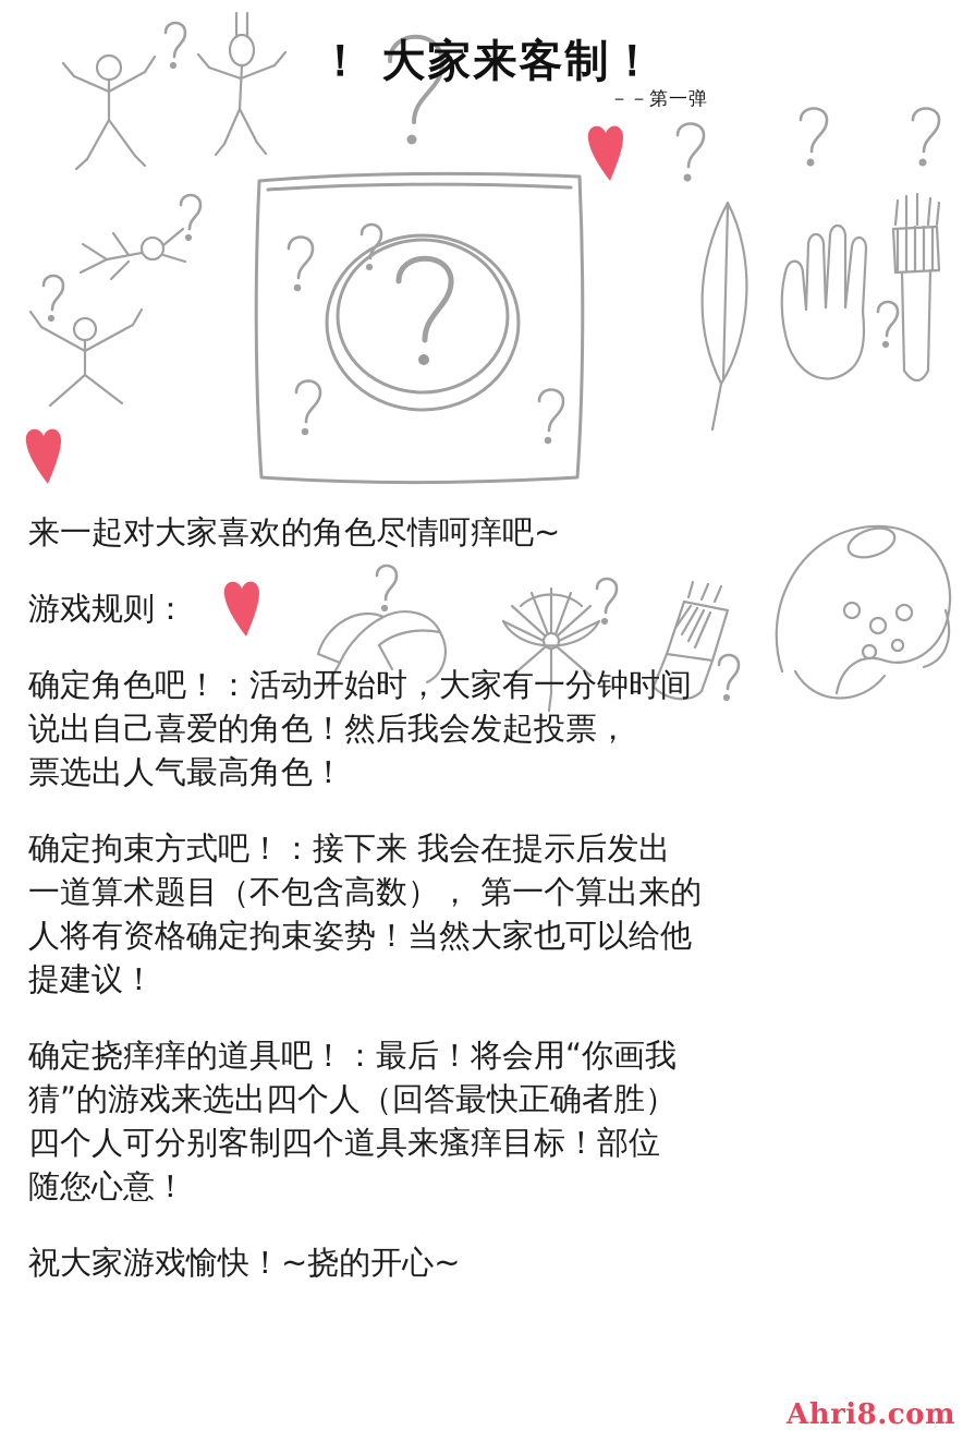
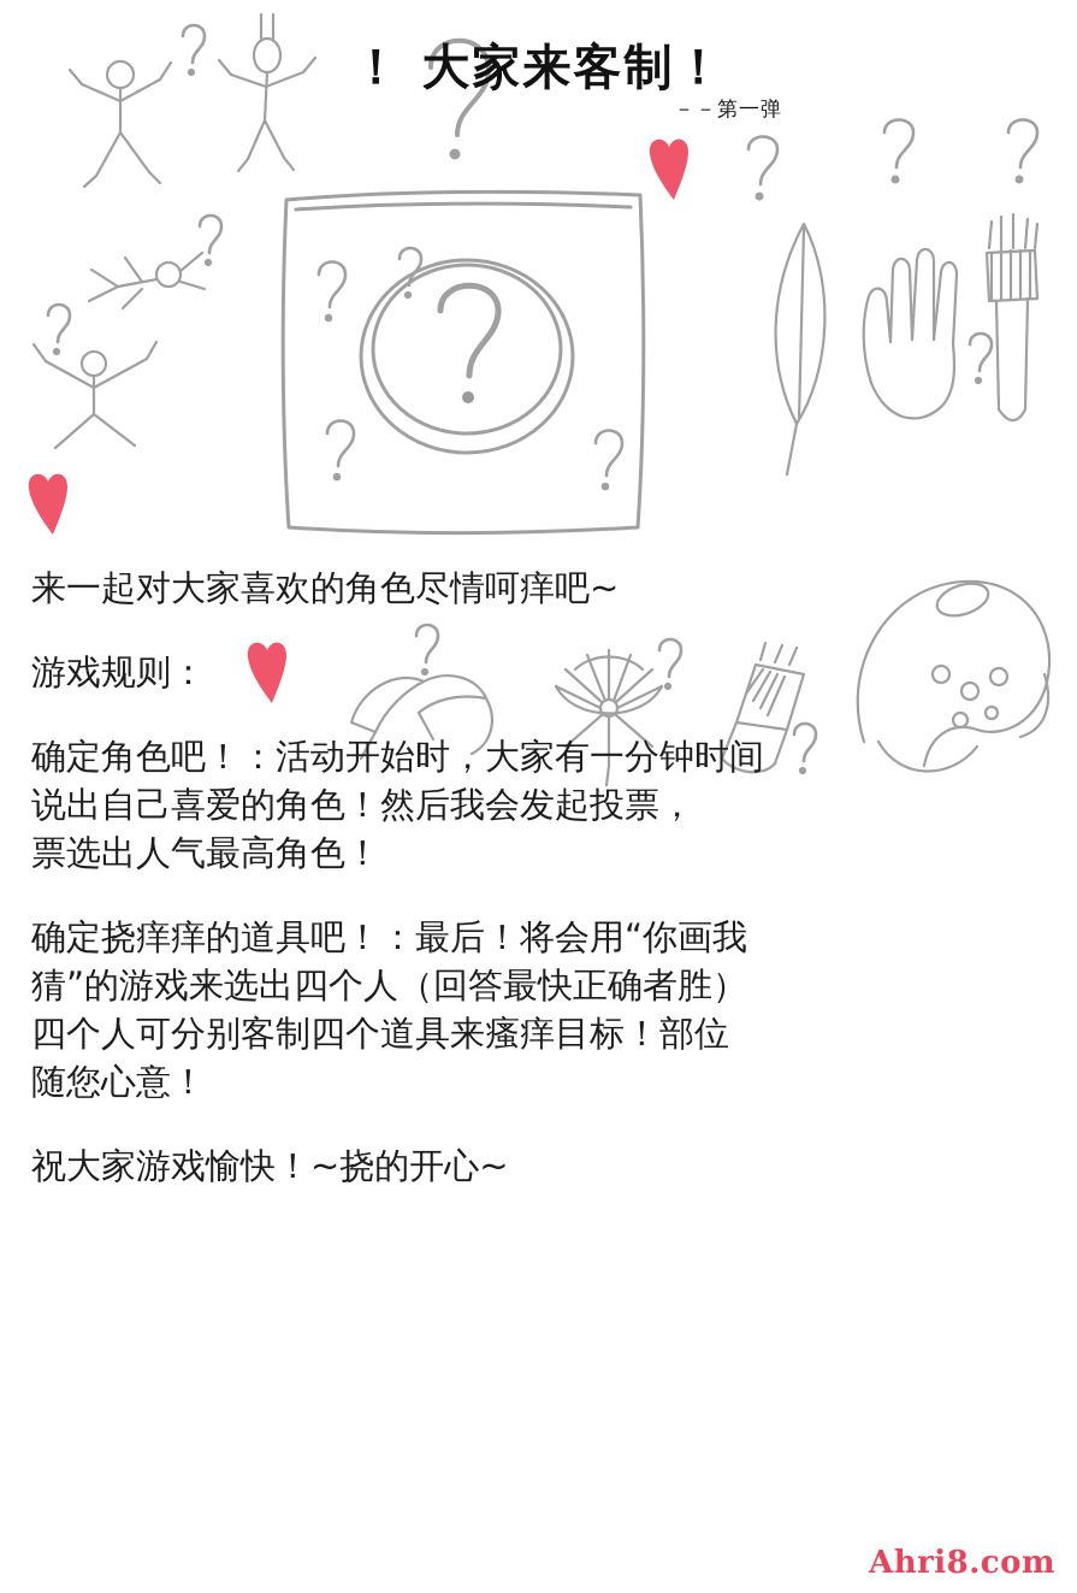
  ！ 大家来客制！
  －－第一弹
  来一起对大家喜欢的角色尽情呵痒吧~
  游戏规则：
  确定角色吧！：活动开始时，大家有一分钟时间
  说出自己喜爱的角色！然后我会发起投票，
  票选出人气最高角色！
- 确定拘束方式吧！：接下来 我会在提示后发出
- 一道算术题目（不包含高数）， 第一个算出来的
- 人将有资格确定拘束姿势！当然大家也可以给他
- 提建议！
  确定挠痒痒的道具吧！：最后！将会用“你画我
  猜”的游戏来选出四个人（回答最快正确者胜）
  四个人可分别客制四个道具来瘙痒目标！部位
  随您心意！
  祝大家游戏愉快！~挠的开心~
  Ahri8.com
